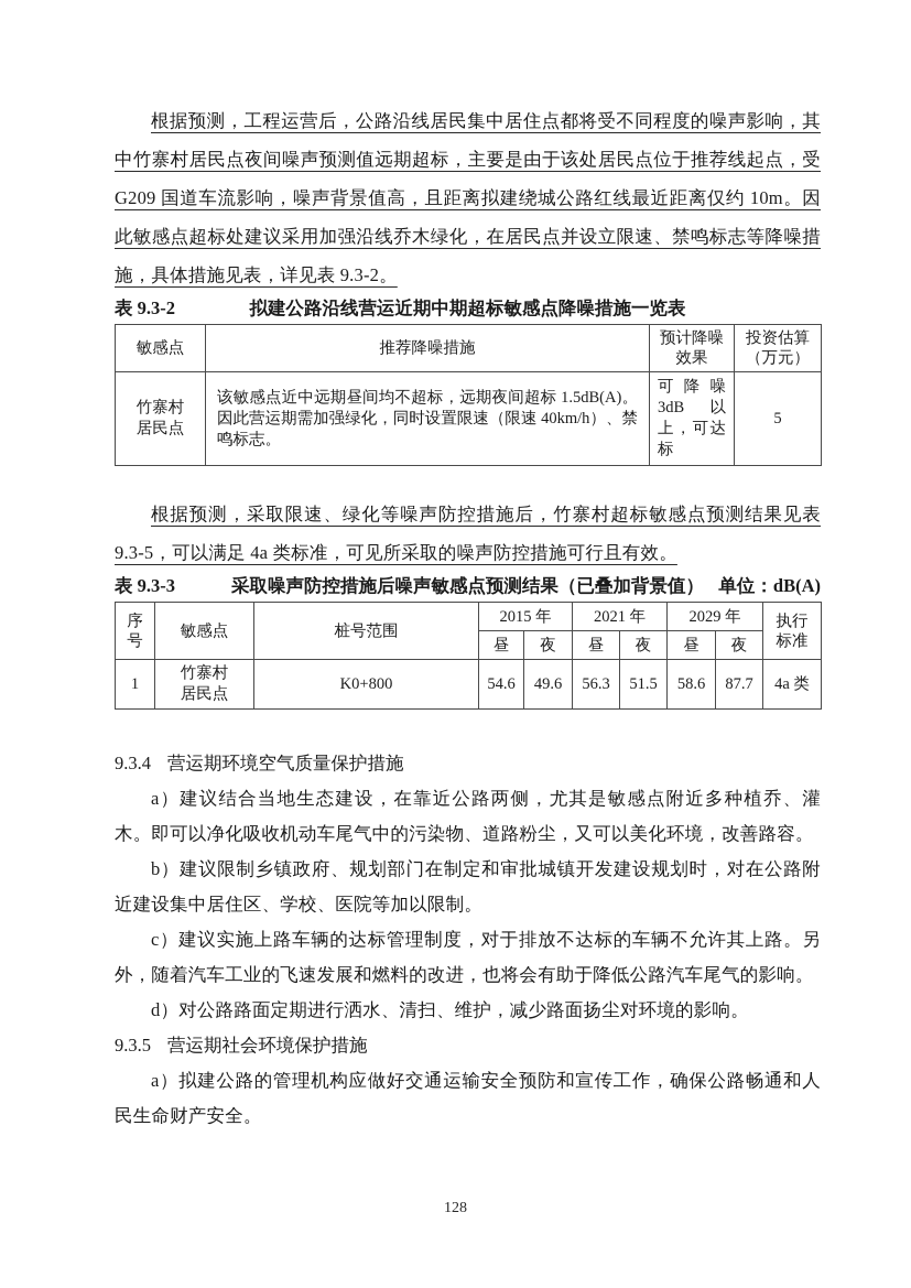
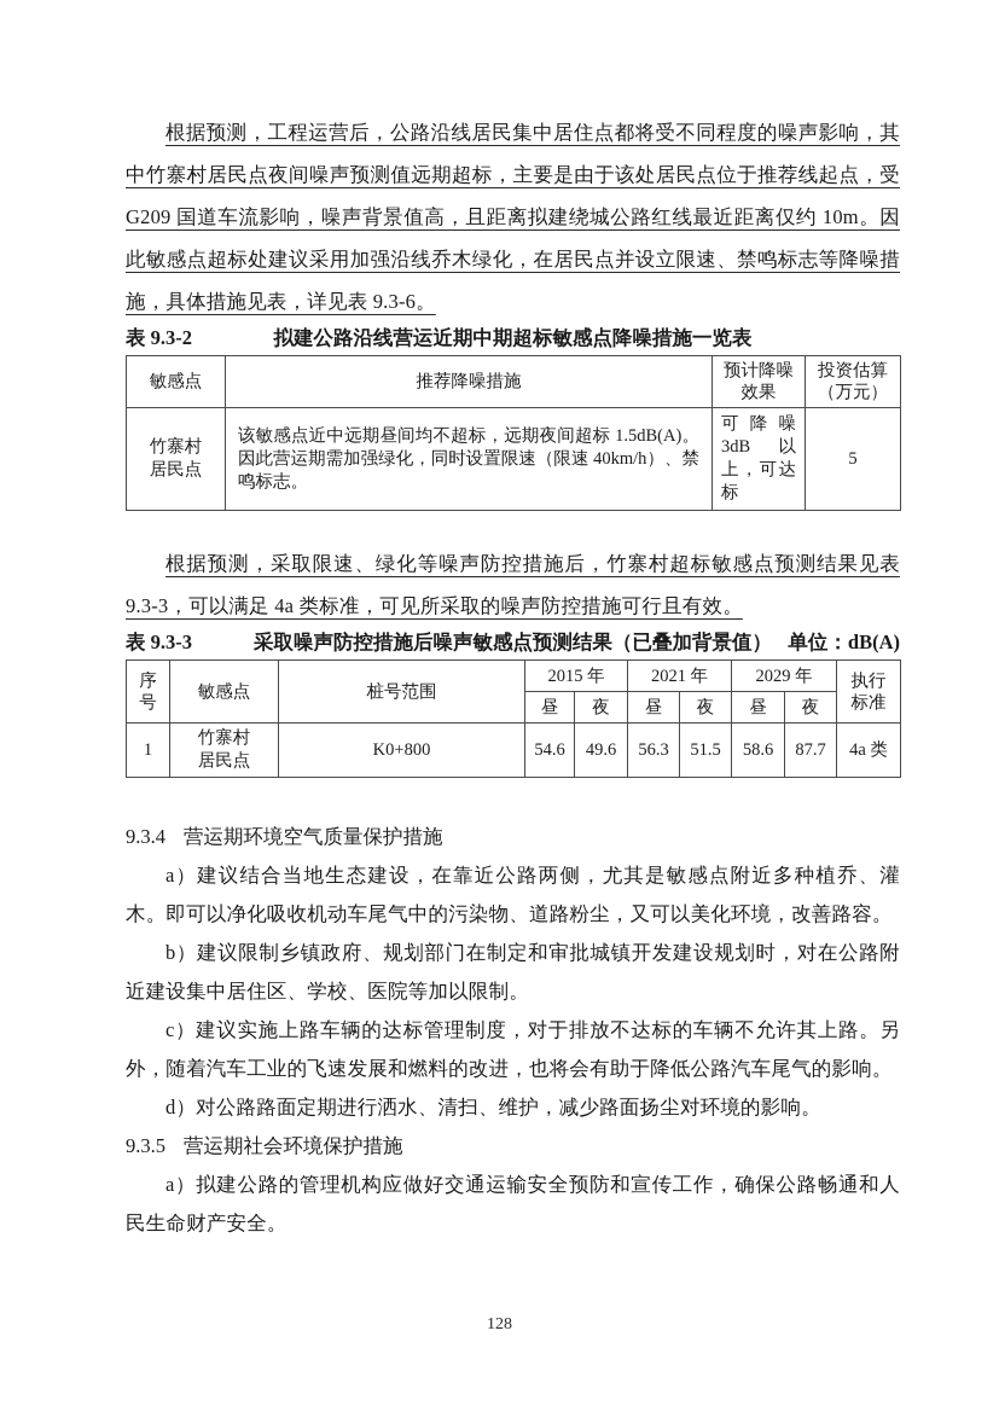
- 根据预测，工程运营后，公路沿线居民集中居住点都将受不同程度的噪声影响，其中竹寨村居民点夜间噪声预测值远期超标，主要是由于该处居民点位于推荐线起点，受 G209 国道车流影响，噪声背景值高，且距离拟建绕城公路红线最近距离仅约 10m。因此敏感点超标处建议采用加强沿线乔木绿化，在居民点并设立限速、禁鸣标志等降噪措施，具体措施见表，详见表 9.3-2。
+ 根据预测，工程运营后，公路沿线居民集中居住点都将受不同程度的噪声影响，其中竹寨村居民点夜间噪声预测值远期超标，主要是由于该处居民点位于推荐线起点，受 G209 国道车流影响，噪声背景值高，且距离拟建绕城公路红线最近距离仅约 10m。因此敏感点超标处建议采用加强沿线乔木绿化，在居民点并设立限速、禁鸣标志等降噪措施，具体措施见表，详见表 9.3-6。
  表 9.3-2
  拟建公路沿线营运近期中期超标敏感点降噪措施一览表
  敏感点	推荐降噪措施	预计降噪效果	投资估算（万元）
  竹寨村居民点	该敏感点近中远期昼间均不超标，远期夜间超标 1.5dB(A)。因此营运期需加强绿化，同时设置限速（限速 40km/h）、禁鸣标志。	可降噪 3dB 以上，可达标	5
- 根据预测，采取限速、绿化等噪声防控措施后，竹寨村超标敏感点预测结果见表 9.3-5，可以满足 4a 类标准，可见所采取的噪声防控措施可行且有效。
+ 根据预测，采取限速、绿化等噪声防控措施后，竹寨村超标敏感点预测结果见表 9.3-3，可以满足 4a 类标准，可见所采取的噪声防控措施可行且有效。
  表 9.3-3
  采取噪声防控措施后噪声敏感点预测结果（已叠加背景值）
  单位：dB(A)
  序号	敏感点	桩号范围	2015 年	2021 年	2029 年	执行标准
  昼	夜	昼	夜	昼	夜
  1	竹寨村居民点	K0+800	54.6	49.6	56.3	51.5	58.6	87.7	4a 类
  9.3.4 营运期环境空气质量保护措施
  a）建议结合当地生态建设，在靠近公路两侧，尤其是敏感点附近多种植乔、灌木。即可以净化吸收机动车尾气中的污染物、道路粉尘，又可以美化环境，改善路容。
  b）建议限制乡镇政府、规划部门在制定和审批城镇开发建设规划时，对在公路附近建设集中居住区、学校、医院等加以限制。
  c）建议实施上路车辆的达标管理制度，对于排放不达标的车辆不允许其上路。另外，随着汽车工业的飞速发展和燃料的改进，也将会有助于降低公路汽车尾气的影响。
  d）对公路路面定期进行洒水、清扫、维护，减少路面扬尘对环境的影响。
  9.3.5 营运期社会环境保护措施
  a）拟建公路的管理机构应做好交通运输安全预防和宣传工作，确保公路畅通和人民生命财产安全。
  128
